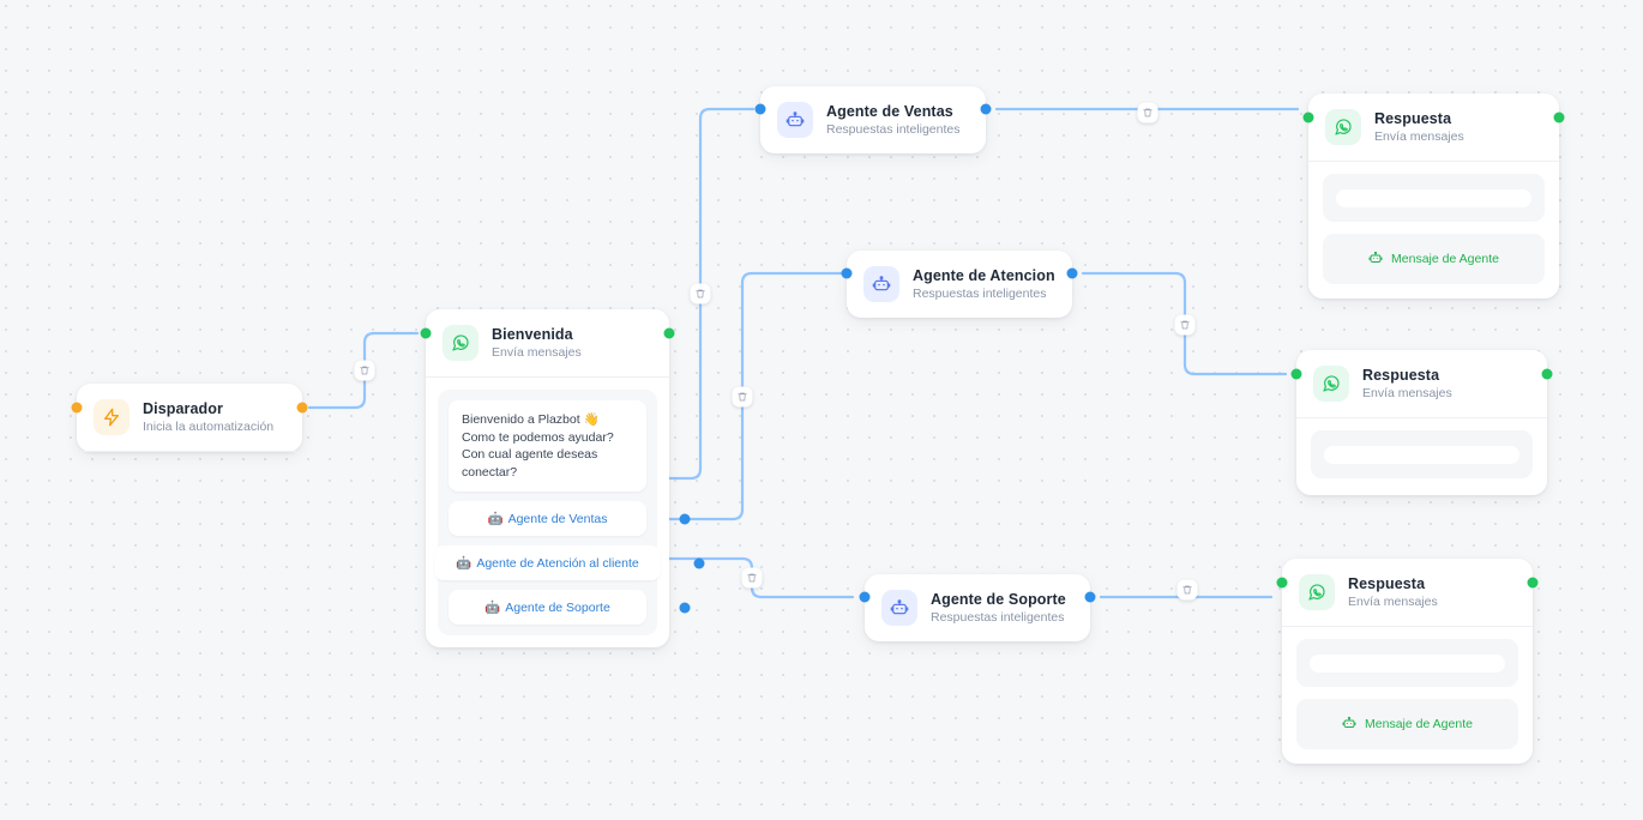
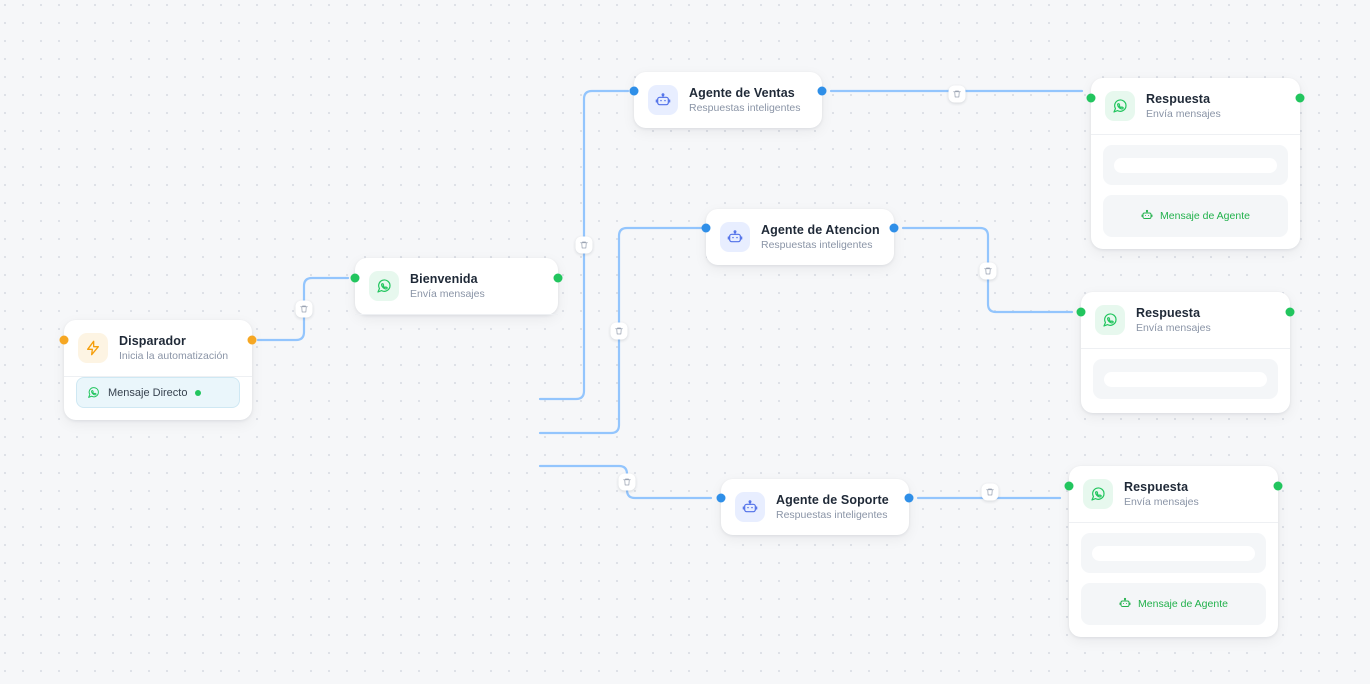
  Disparador
  Inicia la automatización
+ Mensaje Directo
  Bienvenida
  Envía mensajes
- Bienvenido a Plazbot 👋
- Como te podemos ayudar? Con cual agente deseas conectar?
- 🤖 Agente de Ventas
- 🤖 Agente de Atención al cliente
- 🤖 Agente de Soporte
  Agente de Ventas
  Respuestas inteligentes
  Agente de Atencion
  Respuestas inteligentes
  Agente de Soporte
  Respuestas inteligentes
  Respuesta
  Envía mensajes
  Mensaje de Agente
  Respuesta
  Envía mensajes
  Respuesta
  Envía mensajes
  Mensaje de Agente
